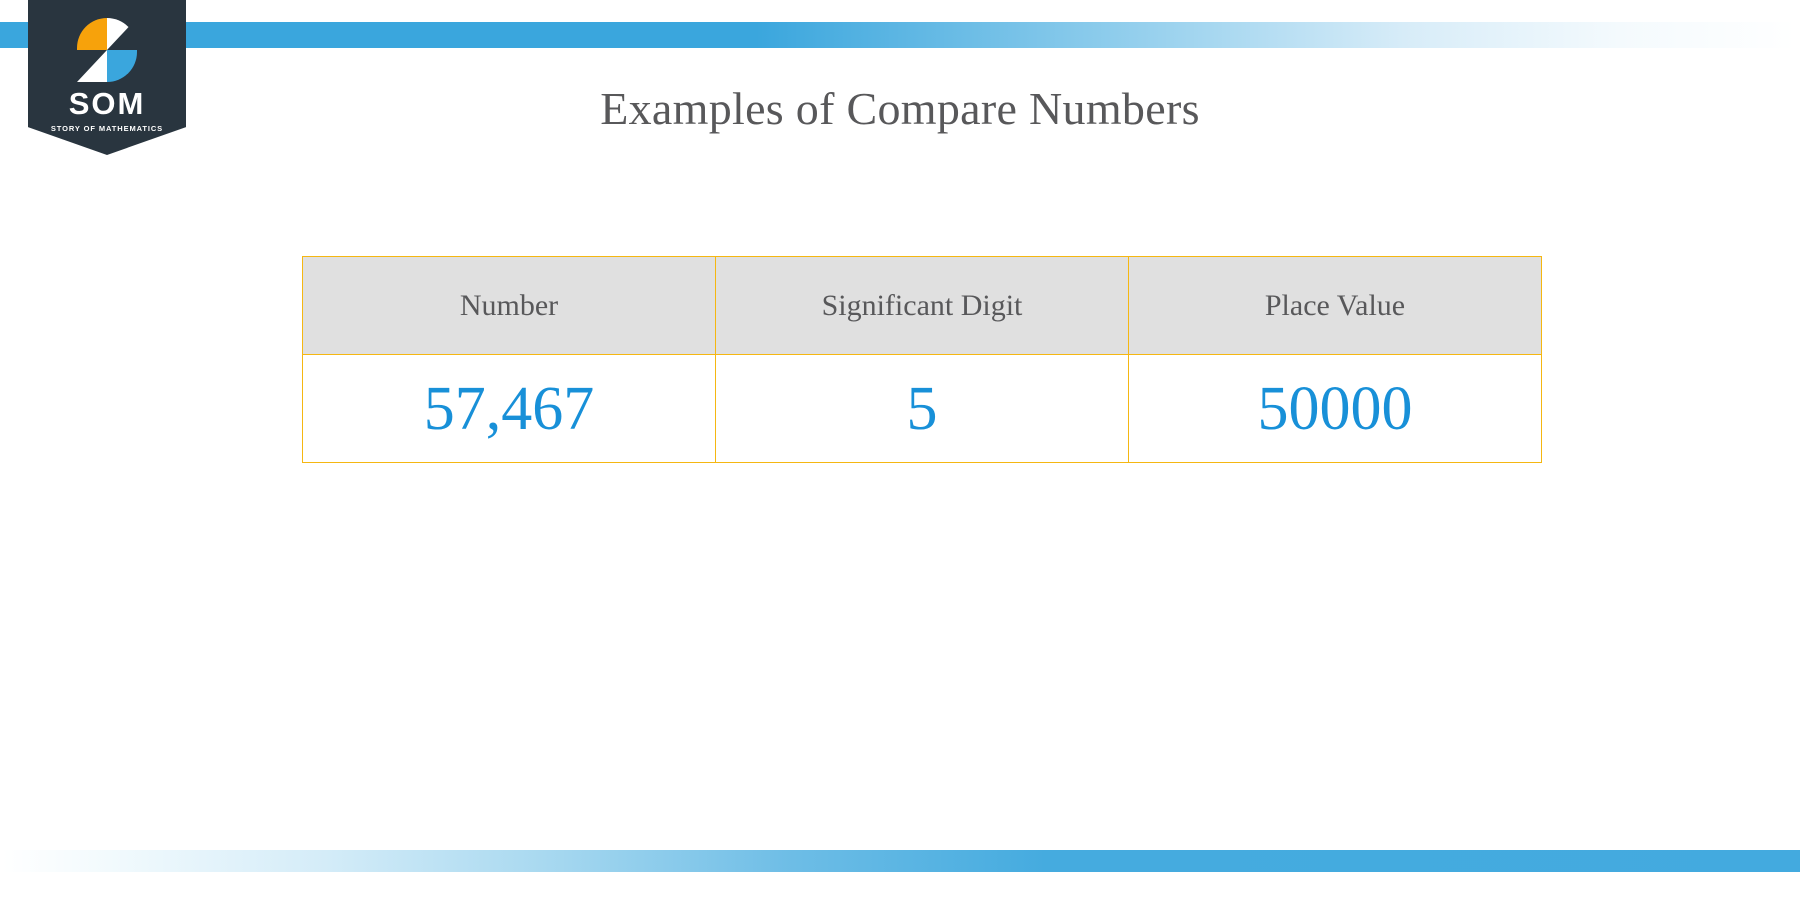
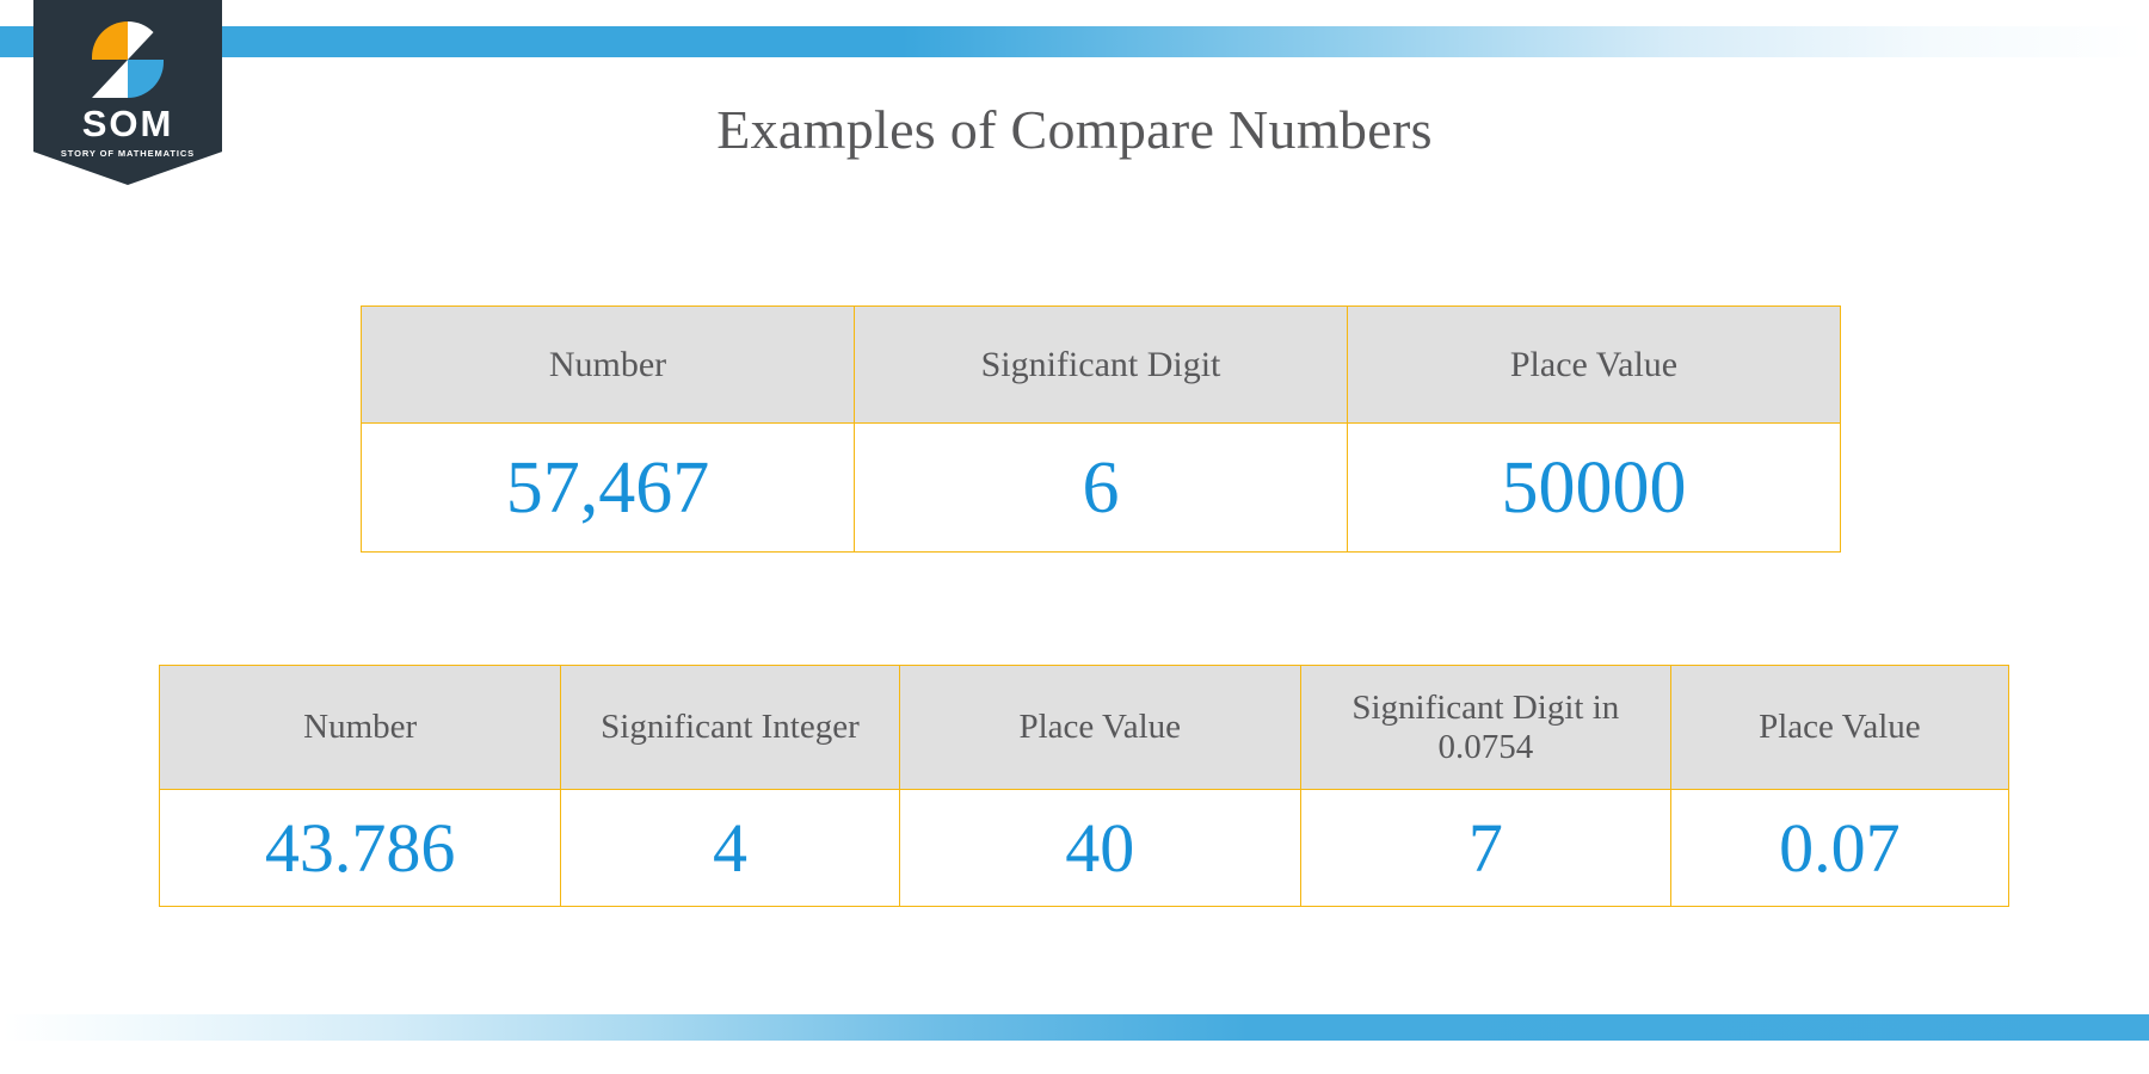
  SOM
  STORY OF MATHEMATICS
  Examples of Compare Numbers
  Number	Significant Digit	Place Value
- 57,467	5	50000
+ 57,467	6	50000
+ Number	Significant Integer	Place Value	Significant Digit in 0.0754	Place Value
+ 43.786	4	40	7	0.07
